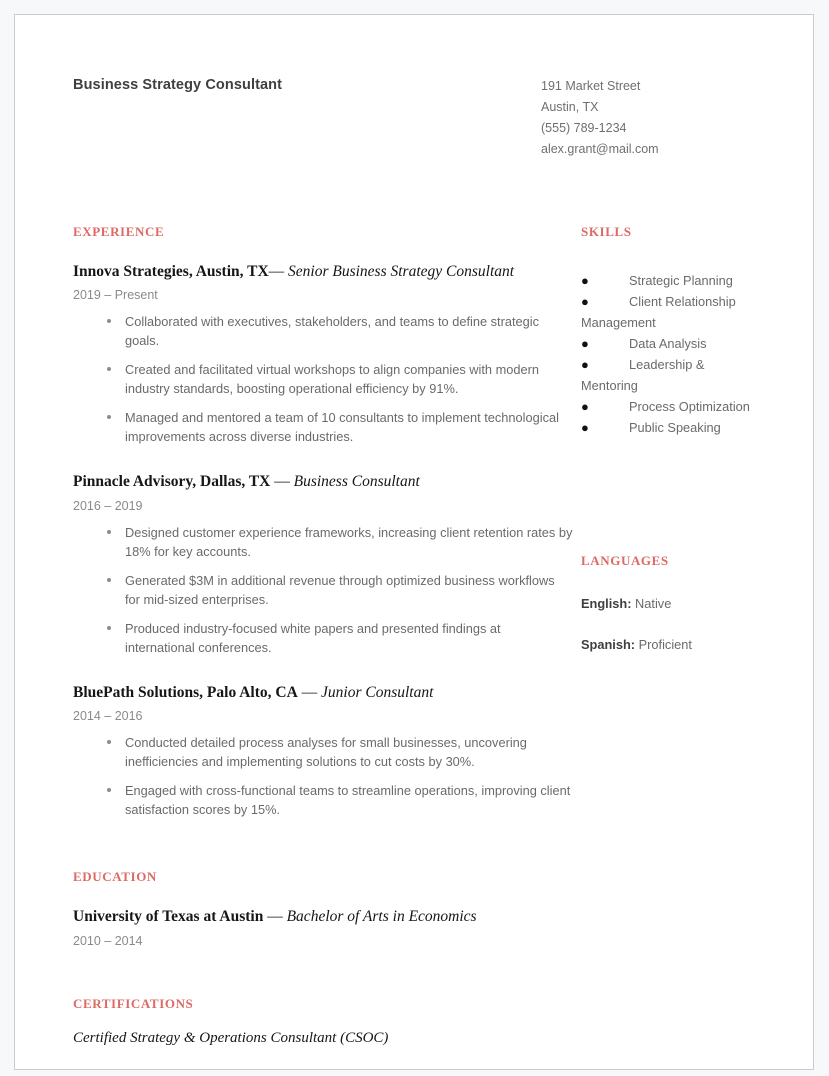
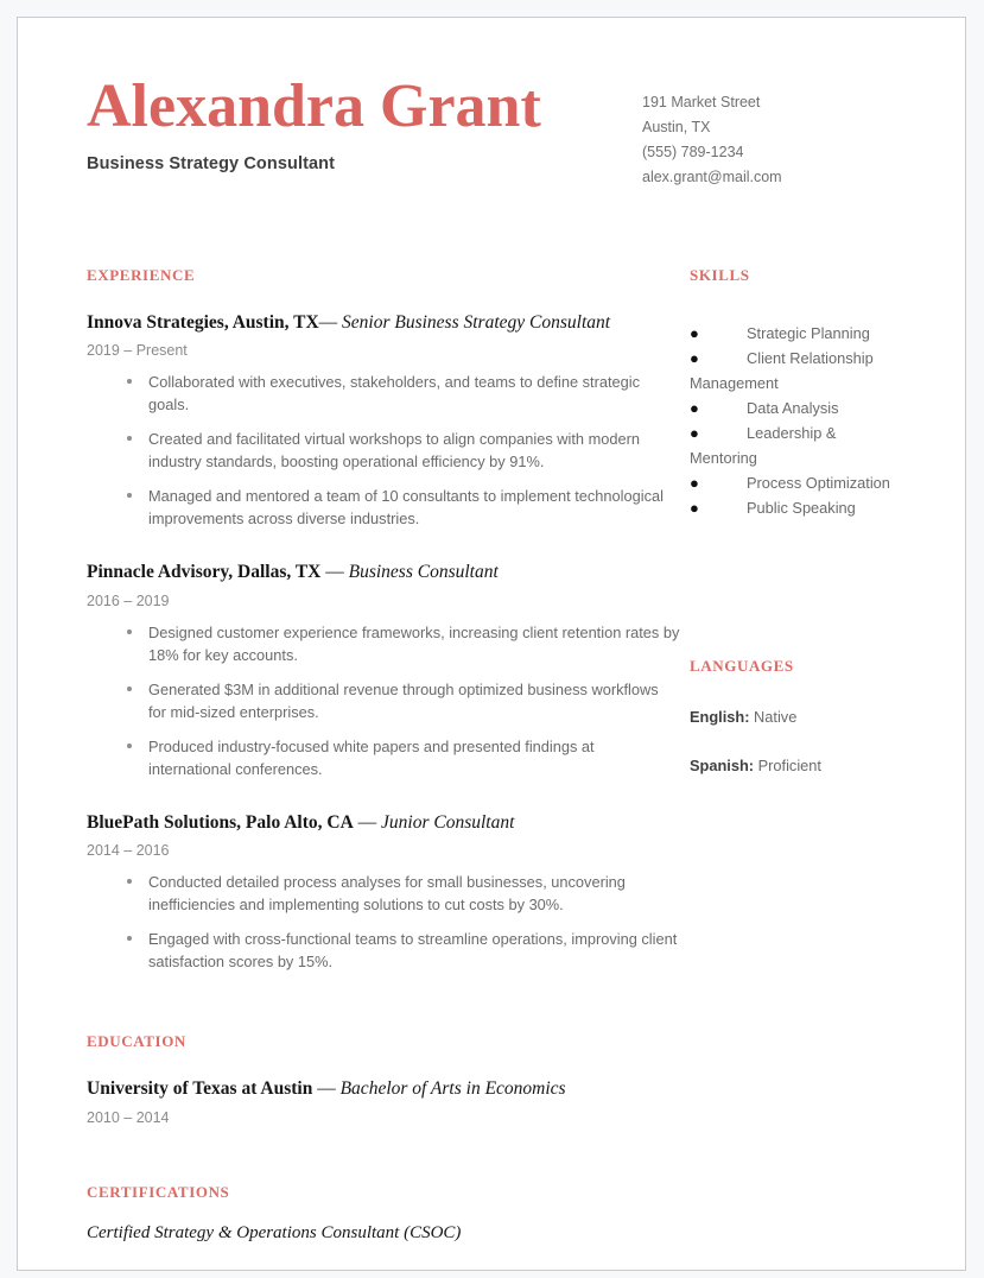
+ Alexandra Grant
  Business Strategy Consultant
  191 Market Street
  Austin, TX
  (555) 789-1234
  alex.grant@mail.com
  EXPERIENCE
  Innova Strategies, Austin, TX— Senior Business Strategy Consultant
  2019 – Present
  Collaborated with executives, stakeholders, and teams to define strategic goals.
  Created and facilitated virtual workshops to align companies with modern industry standards, boosting operational efficiency by 91%.
  Managed and mentored a team of 10 consultants to implement technological improvements across diverse industries.
  Pinnacle Advisory, Dallas, TX — Business Consultant
  2016 – 2019
  Designed customer experience frameworks, increasing client retention rates by 18% for key accounts.
  Generated $3M in additional revenue through optimized business workflows for mid-sized enterprises.
  Produced industry-focused white papers and presented findings at international conferences.
  BluePath Solutions, Palo Alto, CA — Junior Consultant
  2014 – 2016
  Conducted detailed process analyses for small businesses, uncovering inefficiencies and implementing solutions to cut costs by 30%.
  Engaged with cross-functional teams to streamline operations, improving client satisfaction scores by 15%.
  EDUCATION
  University of Texas at Austin — Bachelor of Arts in Economics
  2010 – 2014
  CERTIFICATIONS
  Certified Strategy & Operations Consultant (CSOC)
  SKILLS
  ● Strategic Planning
  ● Client Relationship Management
  ● Data Analysis
  ● Leadership & Mentoring
  ● Process Optimization
  ● Public Speaking
  LANGUAGES
  English: Native
  Spanish: Proficient
